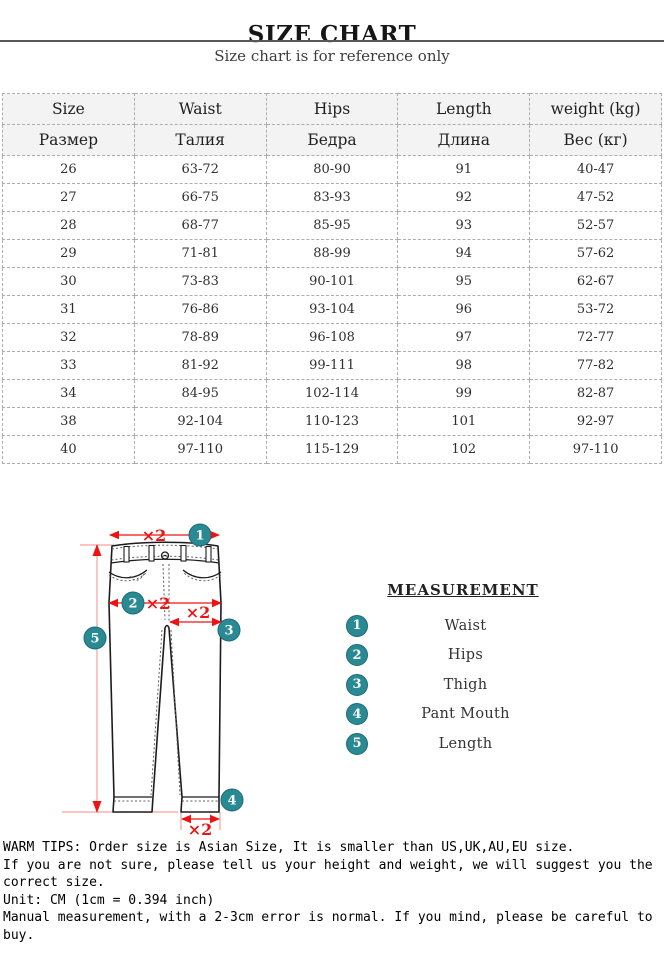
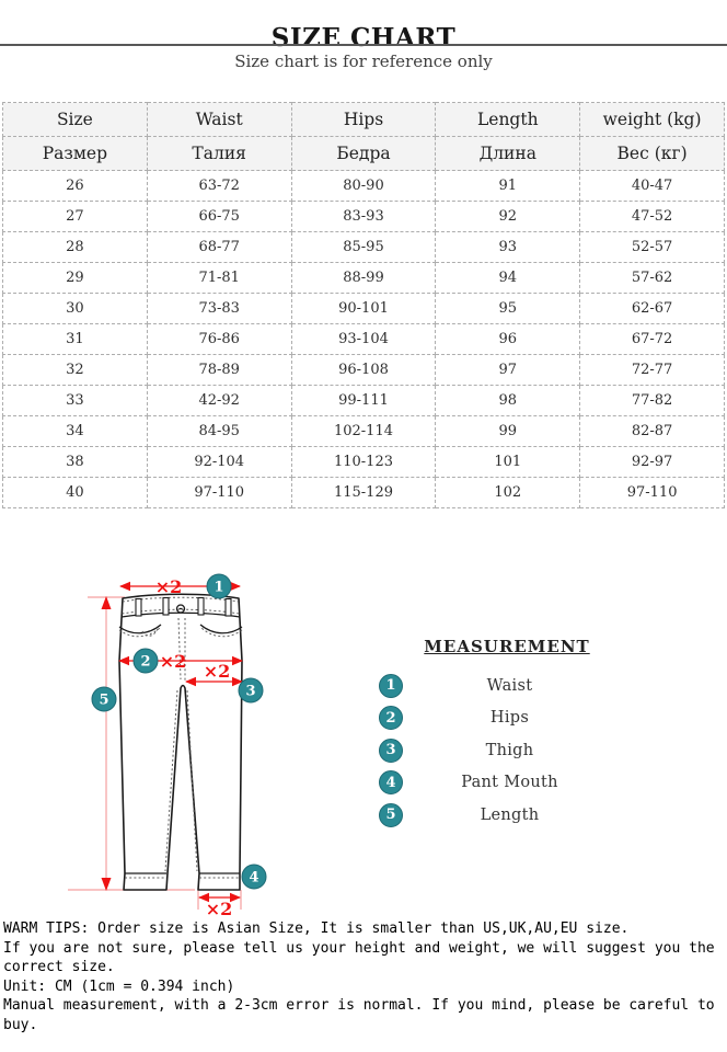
  SIZE CHART
  Size chart is for reference only
  Size	Waist	Hips	Length	weight (kg)
  Размер	Талия	Бедра	Длина	Вес (кг)
  26	63-72	80-90	91	40-47
  27	66-75	83-93	92	47-52
  28	68-77	85-95	93	52-57
  29	71-81	88-99	94	57-62
  30	73-83	90-101	95	62-67
- 31	76-86	93-104	96	53-72
+ 31	76-86	93-104	96	67-72
  32	78-89	96-108	97	72-77
- 33	81-92	99-111	98	77-82
+ 33	42-92	99-111	98	77-82
  34	84-95	102-114	99	82-87
  38	92-104	110-123	101	92-97
  40	97-110	115-129	102	97-110
  ×2
  1
  2
  ×2
  ×2
  3
  ×2
  4
  5
  MEASUREMENT
  1
  Waist
  2
  Hips
  3
  Thigh
  4
  Pant Mouth
  5
  Length
  WARM TIPS: Order size is Asian Size, It is smaller than US,UK,AU,EU size.
  If you are not sure, please tell us your height and weight, we will suggest you the correct size.
  Unit: CM (1cm = 0.394 inch)
  Manual measurement, with a 2-3cm error is normal. If you mind, please be careful to buy.
